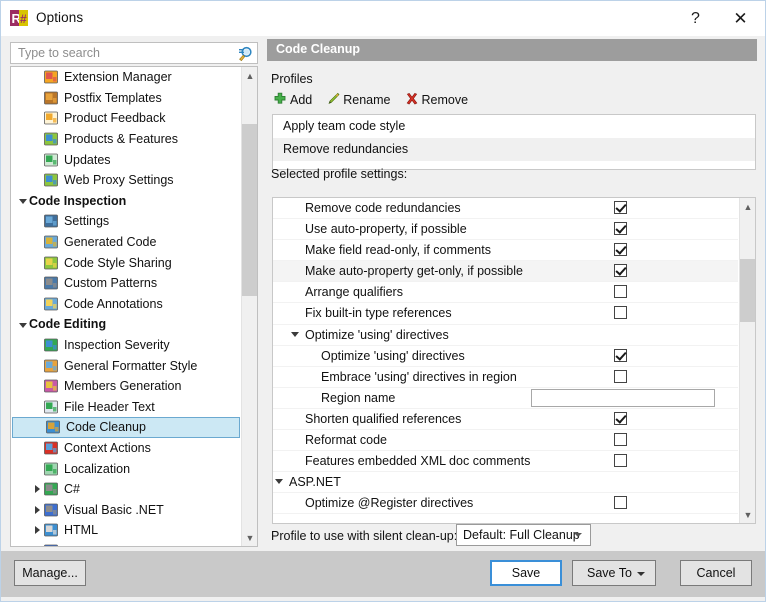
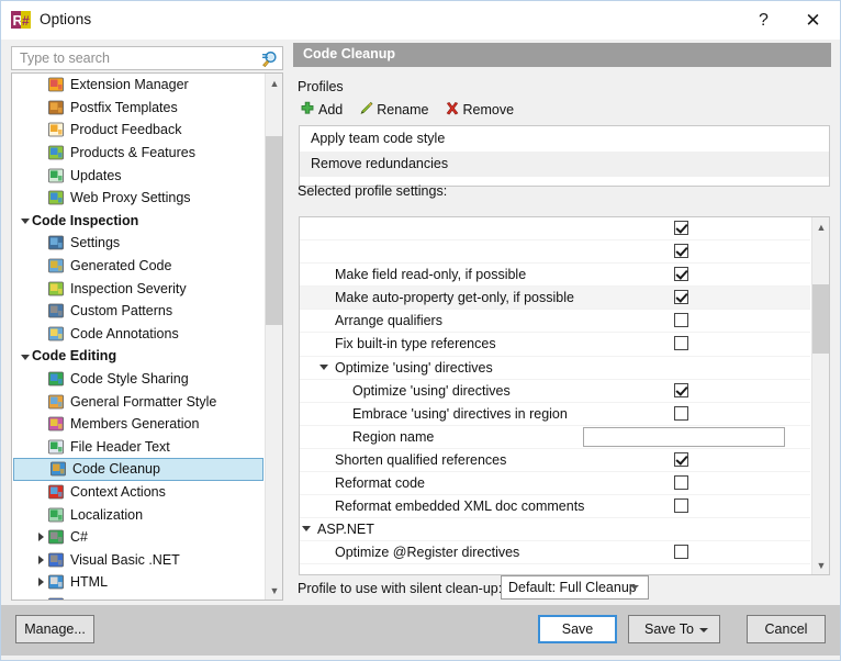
  R
  #
  Options
  ?
  ✕
  Type to search
  Extension Manager
  Postfix Templates
  Product Feedback
  Products & Features
  Updates
  Web Proxy Settings
  Code Inspection
  Settings
  Generated Code
- Code Style Sharing
+ Inspection Severity
  Custom Patterns
  Code Annotations
  Code Editing
- Inspection Severity
+ Code Style Sharing
  General Formatter Style
  Members Generation
  File Header Text
  Code Cleanup
  Context Actions
  Localization
  C#
  Visual Basic .NET
  HTML
  ▲
  ▼
  Code Cleanup
  Profiles
  Add
  Rename
  Remove
  Apply team code style
  Remove redundancies
  Selected profile settings:
- Remove code redundancies
- Use auto-property, if possible
- Make field read-only, if comments
+ Make field read-only, if possible
  Make auto-property get-only, if possible
  Arrange qualifiers
  Fix built-in type references
  Optimize 'using' directives
  Optimize 'using' directives
  Embrace 'using' directives in region
  Region name
  Shorten qualified references
  Reformat code
- Features embedded XML doc comments
+ Reformat embedded XML doc comments
  ASP.NET
  Optimize @Register directives
  ▲
  ▼
  Profile to use with silent clean-up
  Default: Full Cleanup
  Manage...
  Save
  Save To
  Cancel
